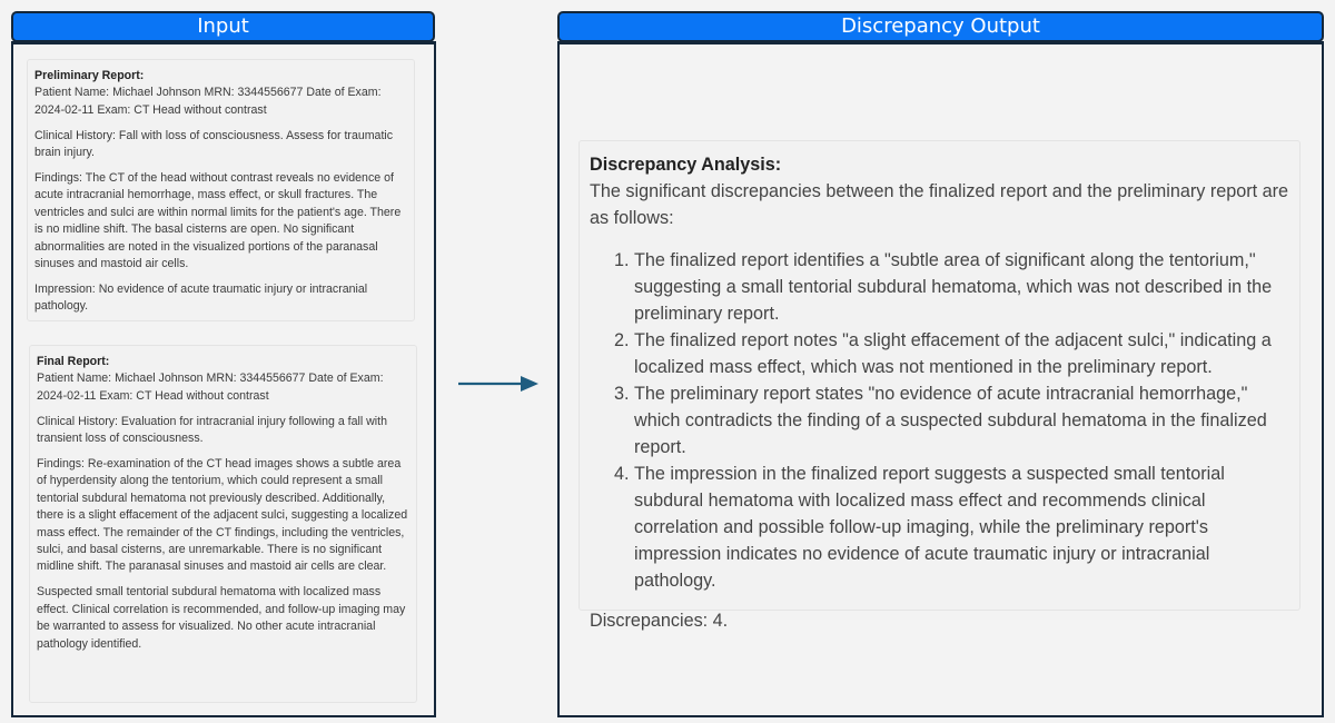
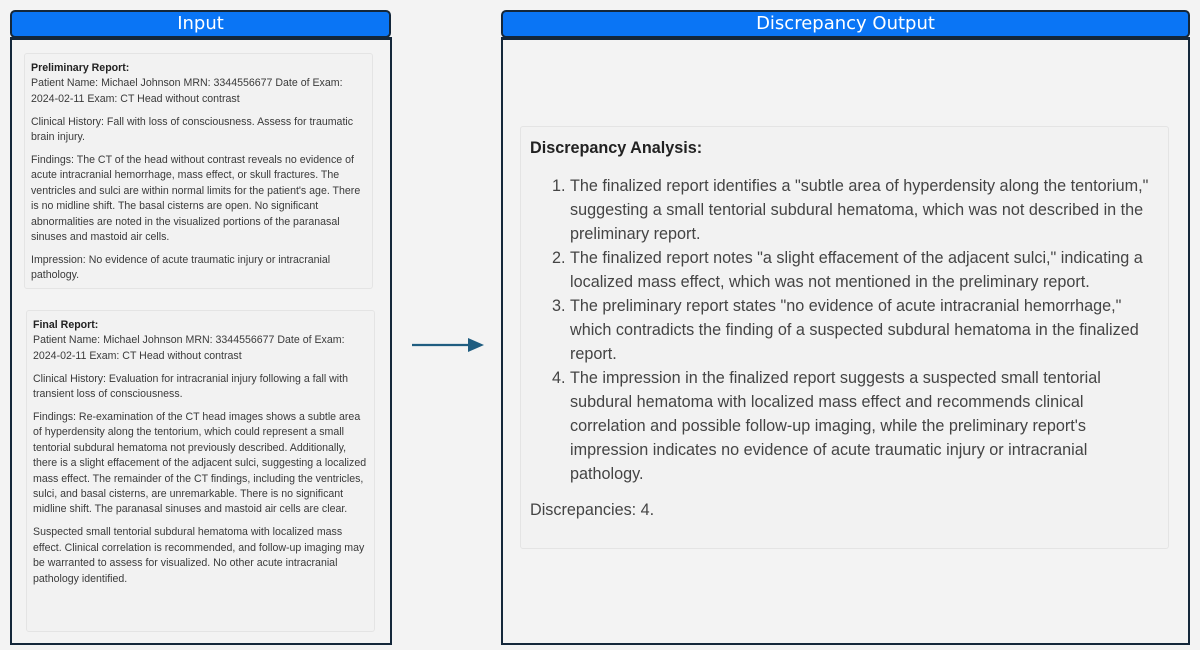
  Input
  Preliminary Report:
  Patient Name: Michael Johnson MRN: 3344556677 Date of Exam: 2024-02-11 Exam: CT Head without contrast
  Clinical History: Fall with loss of consciousness. Assess for traumatic brain injury.
  Findings: The CT of the head without contrast reveals no evidence of acute intracranial hemorrhage, mass effect, or skull fractures. The ventricles and sulci are within normal limits for the patient's age. There is no midline shift. The basal cisterns are open. No significant abnormalities are noted in the visualized portions of the paranasal sinuses and mastoid air cells.
  Impression: No evidence of acute traumatic injury or intracranial pathology.
  Final Report:
  Patient Name: Michael Johnson MRN: 3344556677 Date of Exam: 2024-02-11 Exam: CT Head without contrast
  Clinical History: Evaluation for intracranial injury following a fall with transient loss of consciousness.
  Findings: Re-examination of the CT head images shows a subtle area of hyperdensity along the tentorium, which could represent a small tentorial subdural hematoma not previously described. Additionally, there is a slight effacement of the adjacent sulci, suggesting a localized mass effect. The remainder of the CT findings, including the ventricles, sulci, and basal cisterns, are unremarkable. There is no significant midline shift. The paranasal sinuses and mastoid air cells are clear.
  Suspected small tentorial subdural hematoma with localized mass effect. Clinical correlation is recommended, and follow-up imaging may be warranted to assess for visualized. No other acute intracranial pathology identified.
  Discrepancy Output
  Discrepancy Analysis:
- The significant discrepancies between the finalized report and the preliminary report are as follows:
- The finalized report identifies a "subtle area of significant along the tentorium," suggesting a small tentorial subdural hematoma, which was not described in the preliminary report.
+ The finalized report identifies a "subtle area of hyperdensity along the tentorium," suggesting a small tentorial subdural hematoma, which was not described in the preliminary report.
  The finalized report notes "a slight effacement of the adjacent sulci," indicating a localized mass effect, which was not mentioned in the preliminary report.
  The preliminary report states "no evidence of acute intracranial hemorrhage," which contradicts the finding of a suspected subdural hematoma in the finalized report.
  The impression in the finalized report suggests a suspected small tentorial subdural hematoma with localized mass effect and recommends clinical correlation and possible follow-up imaging, while the preliminary report's impression indicates no evidence of acute traumatic injury or intracranial pathology.
  Discrepancies: 4.
